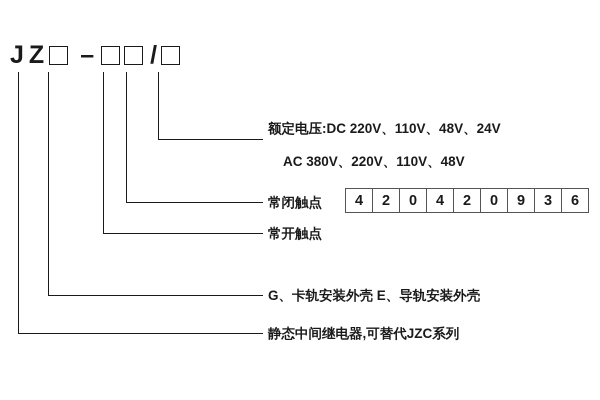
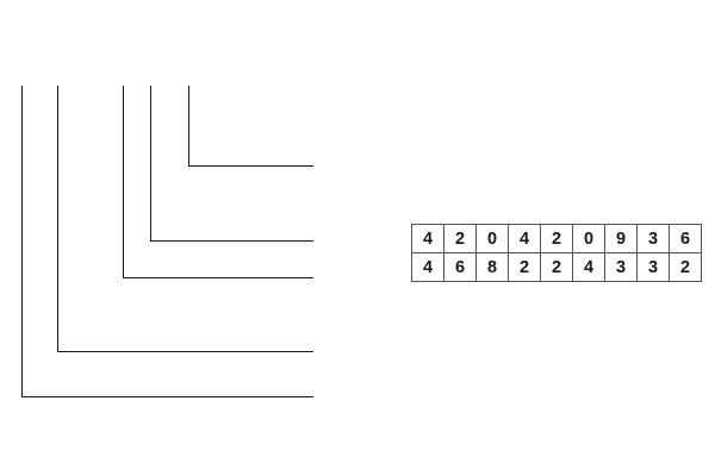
- J
- Z
- –
- /
- 额定电压:DC 220V、110V、48V、24V
- AC 380V、220V、110V、48V
- 常闭触点
- 常开触点
- G、卡轨安装外壳 E、导轨安装外壳
- 静态中间继电器,可替代JZC系列
  4	2	0	4	2	0	9	3	6
+ 4	6	8	2	2	4	3	3	2
